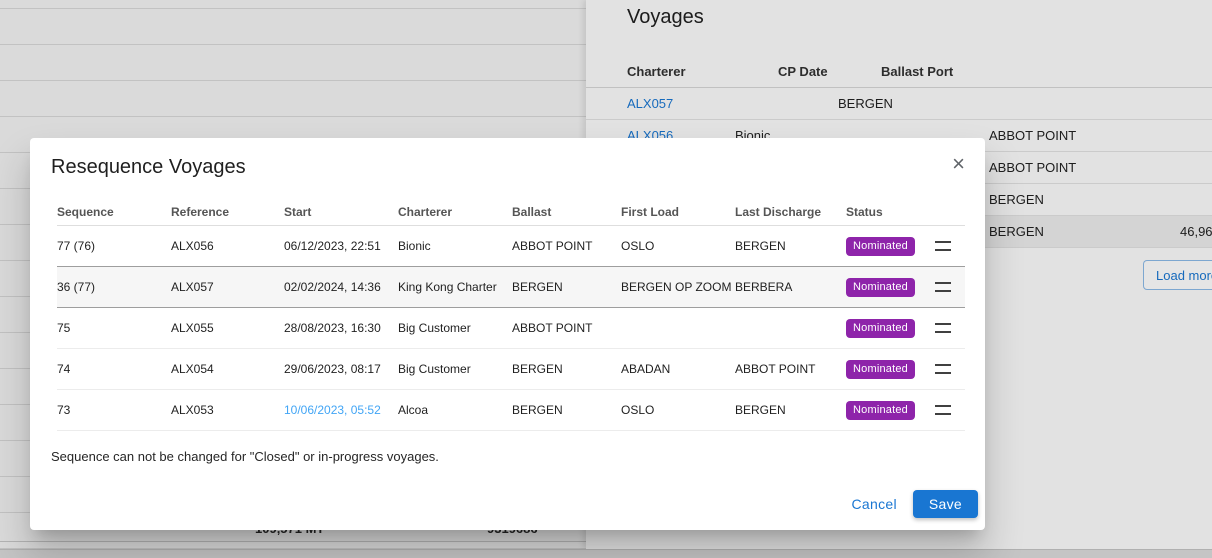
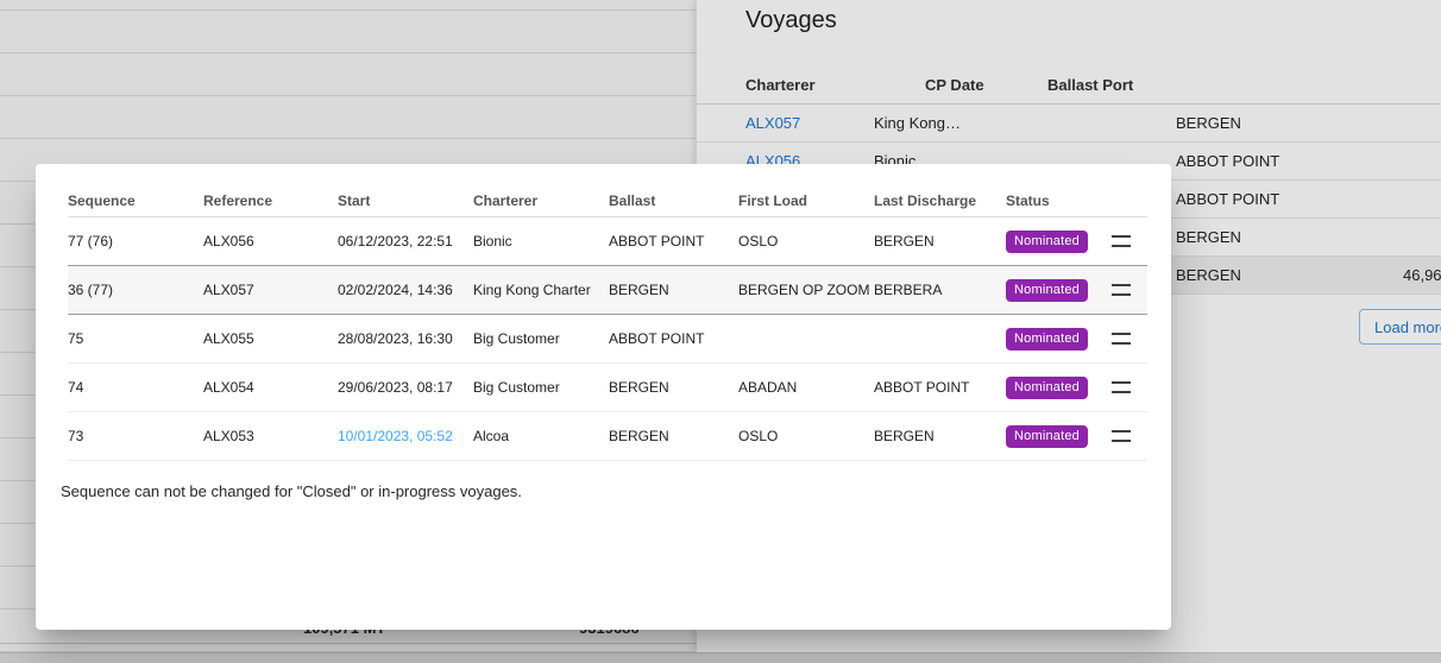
  Voyages
  Charterer
  CP Date
  Ballast Port
  ALX057
+ King Kong…
  BERGEN
  ALX056
  Bionic
  ABBOT POINT
  ABBOT POINT
  BERGEN
  BERGEN
  46,96
  Load mor
- Resequence Voyages
- ×
  Sequence
  Reference
  Start
  Charterer
  Ballast
  First Load
  Last Discharge
  Status
  77 (76)
  ALX056
  06/12/2023, 22:51
  Bionic
  ABBOT POINT
  OSLO
  BERGEN
  Nominated
  36 (77)
  ALX057
  02/02/2024, 14:36
  King Kong Charter
  BERGEN
  BERGEN OP ZOOM
  BERBERA
  Nominated
  75
  ALX055
  28/08/2023, 16:30
  Big Customer
  ABBOT POINT
  Nominated
  74
  ALX054
  29/06/2023, 08:17
  Big Customer
  BERGEN
  ABADAN
  ABBOT POINT
  Nominated
  73
  ALX053
- 10/06/2023, 05:52
+ 10/01/2023, 05:52
  Alcoa
  BERGEN
  OSLO
  BERGEN
  Nominated
  Sequence can not be changed for "Closed" or in-progress voyages.
- Cancel
- Save
